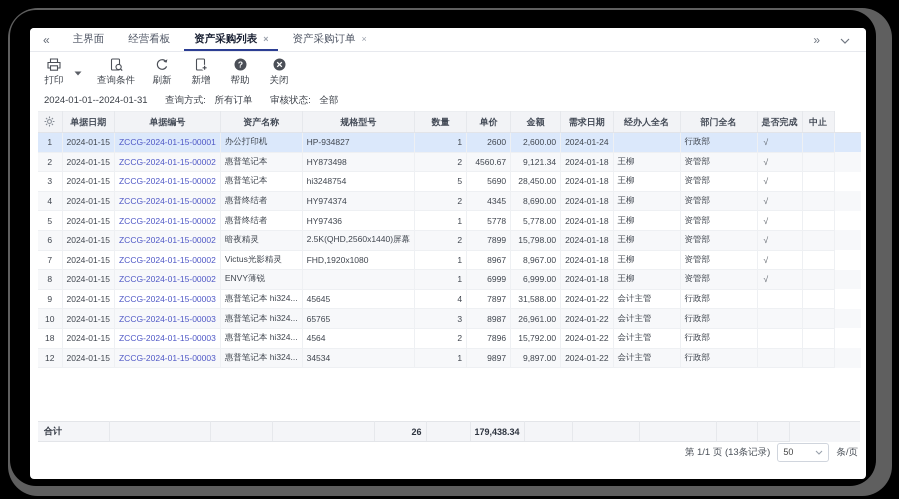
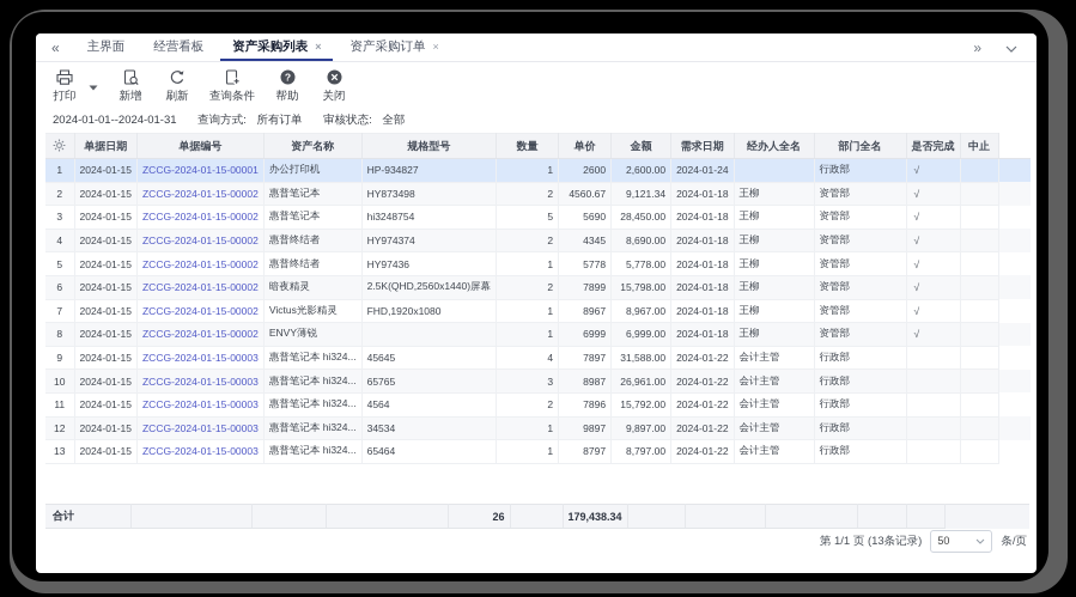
  «
  主界面
  经营看板
  资产采购列表
  ×
  资产采购订单
  ×
  »
  打印
- 查询条件
+ 新增
  刷新
- 新增
+ 查询条件
  ?
  帮助
  关闭
  2024-01-01--2024-01-31 查询方式: 所有订单 审核状态: 全部
  	单据日期	单据编号	资产名称	规格型号	数量	单价	金额	需求日期	经办人全名	部门全名	是否完成	中止
  1	2024-01-15	ZCCG-2024-01-15-00001	办公打印机	HP-934827	1	2600	2,600.00	2024-01-24		行政部	√
  2	2024-01-15	ZCCG-2024-01-15-00002	惠普笔记本	HY873498	2	4560.67	9,121.34	2024-01-18	王柳	资管部	√
  3	2024-01-15	ZCCG-2024-01-15-00002	惠普笔记本	hi3248754	5	5690	28,450.00	2024-01-18	王柳	资管部	√
  4	2024-01-15	ZCCG-2024-01-15-00002	惠普终结者	HY974374	2	4345	8,690.00	2024-01-18	王柳	资管部	√
  5	2024-01-15	ZCCG-2024-01-15-00002	惠普终结者	HY97436	1	5778	5,778.00	2024-01-18	王柳	资管部	√
  6	2024-01-15	ZCCG-2024-01-15-00002	暗夜精灵	2.5K(QHD,2560x1440)屏幕	2	7899	15,798.00	2024-01-18	王柳	资管部	√
  7	2024-01-15	ZCCG-2024-01-15-00002	Victus光影精灵	FHD,1920x1080	1	8967	8,967.00	2024-01-18	王柳	资管部	√
  8	2024-01-15	ZCCG-2024-01-15-00002	ENVY薄锐		1	6999	6,999.00	2024-01-18	王柳	资管部	√
  9	2024-01-15	ZCCG-2024-01-15-00003	惠普笔记本 hi324...	45645	4	7897	31,588.00	2024-01-22	会计主管	行政部
  10	2024-01-15	ZCCG-2024-01-15-00003	惠普笔记本 hi324...	65765	3	8987	26,961.00	2024-01-22	会计主管	行政部
- 18	2024-01-15	ZCCG-2024-01-15-00003	惠普笔记本 hi324...	4564	2	7896	15,792.00	2024-01-22	会计主管	行政部
+ 11	2024-01-15	ZCCG-2024-01-15-00003	惠普笔记本 hi324...	4564	2	7896	15,792.00	2024-01-22	会计主管	行政部
  12	2024-01-15	ZCCG-2024-01-15-00003	惠普笔记本 hi324...	34534	1	9897	9,897.00	2024-01-22	会计主管	行政部
+ 13	2024-01-15	ZCCG-2024-01-15-00003	惠普笔记本 hi324...	65464	1	8797	8,797.00	2024-01-22	会计主管	行政部
  合计				26		179,438.34
  第 1/1 页 (13条记录)
  50
  条/页
